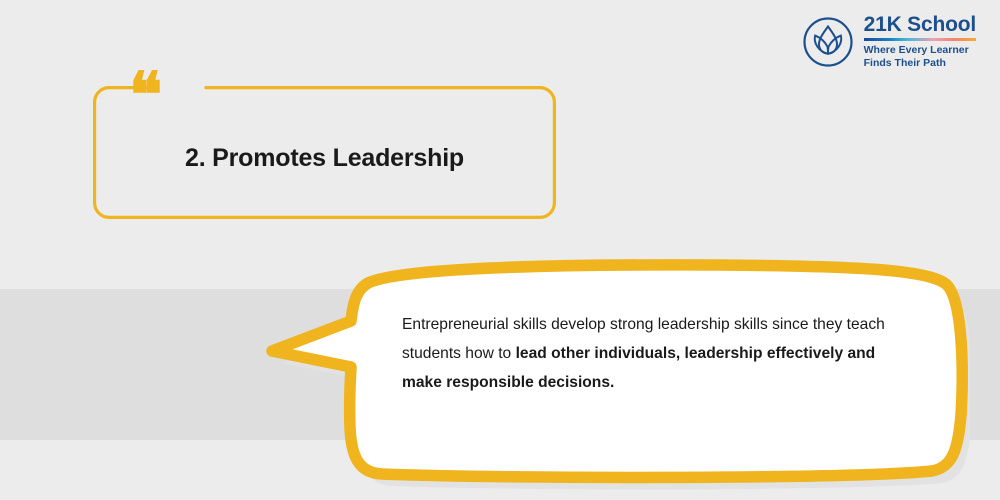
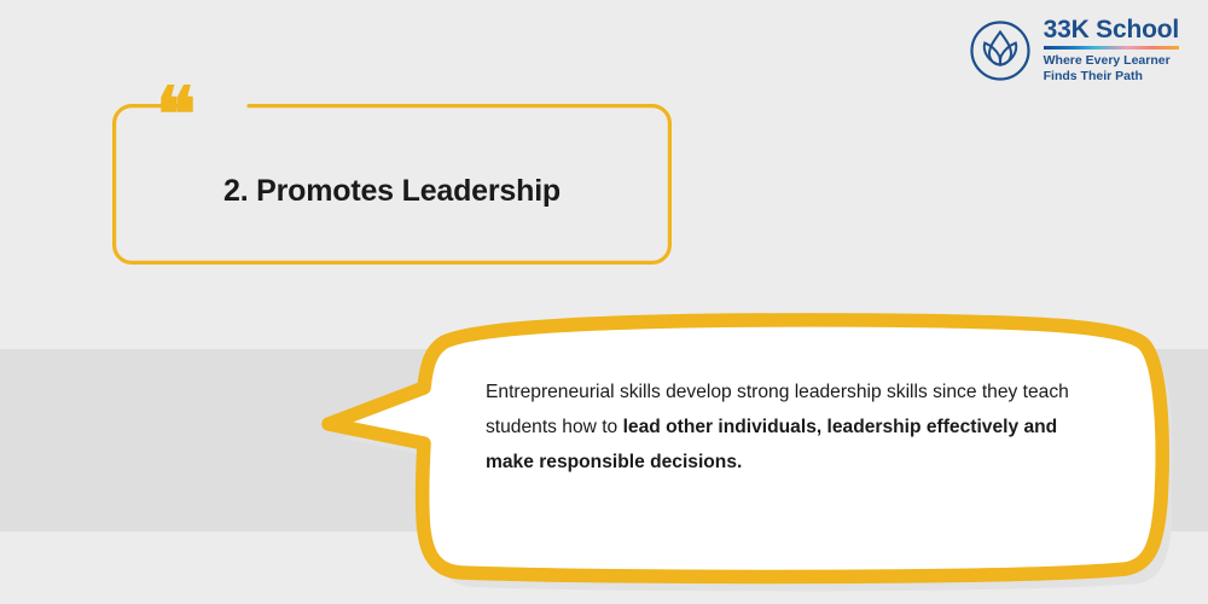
- 21K School
+ 33K School
  Where Every Learner
  Finds Their Path
  ❝
  2. Promotes Leadership
  Entrepreneurial skills develop strong leadership skills since they teach students how to lead other individuals, leadership effectively and make responsible decisions.
